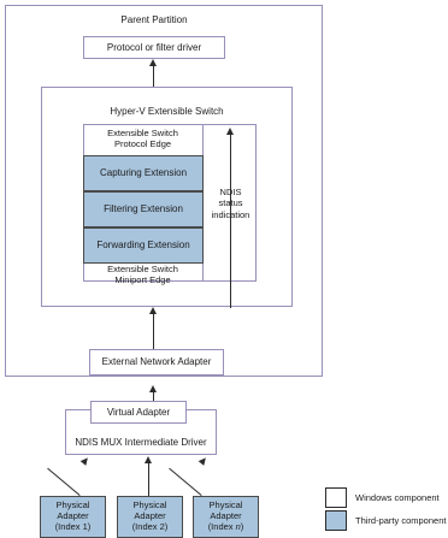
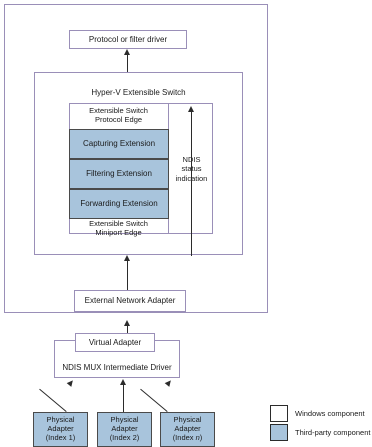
- Parent Partition
  Protocol or filter driver
  Hyper-V Extensible Switch
  Extensible Switch
  Protocol Edge
  Capturing Extension
  Filtering Extension
  Forwarding Extension
  Extensible Switch
  Miniport Edge
  NIS
  status
  indication
  External Network Adapter
  NDIS MUX Intermediate Driver
  Virtual Adapter
  Physical
  Adapter
  (Index 1)
  Physical
  Adapter
  (Index 2)
  Physical
  Adapter
  (Index n)
  Windows component
  Third-party component
